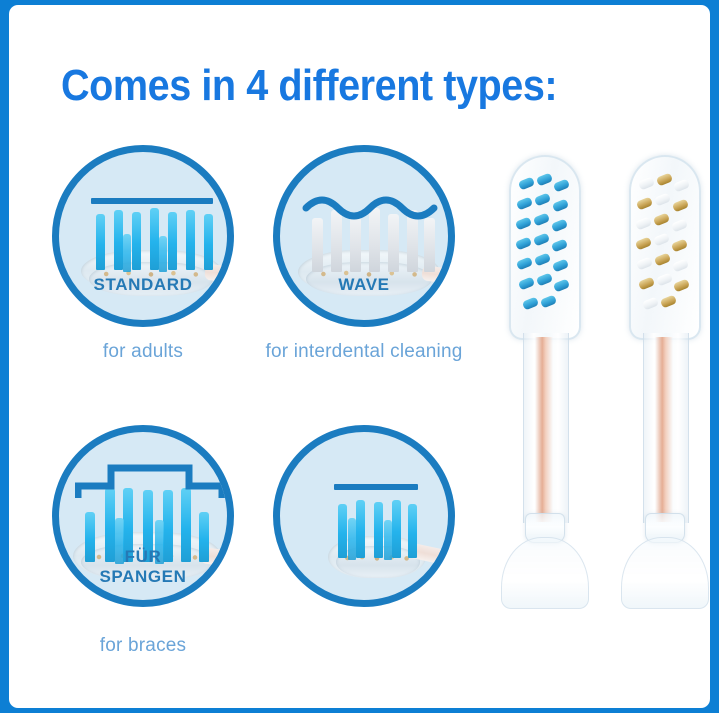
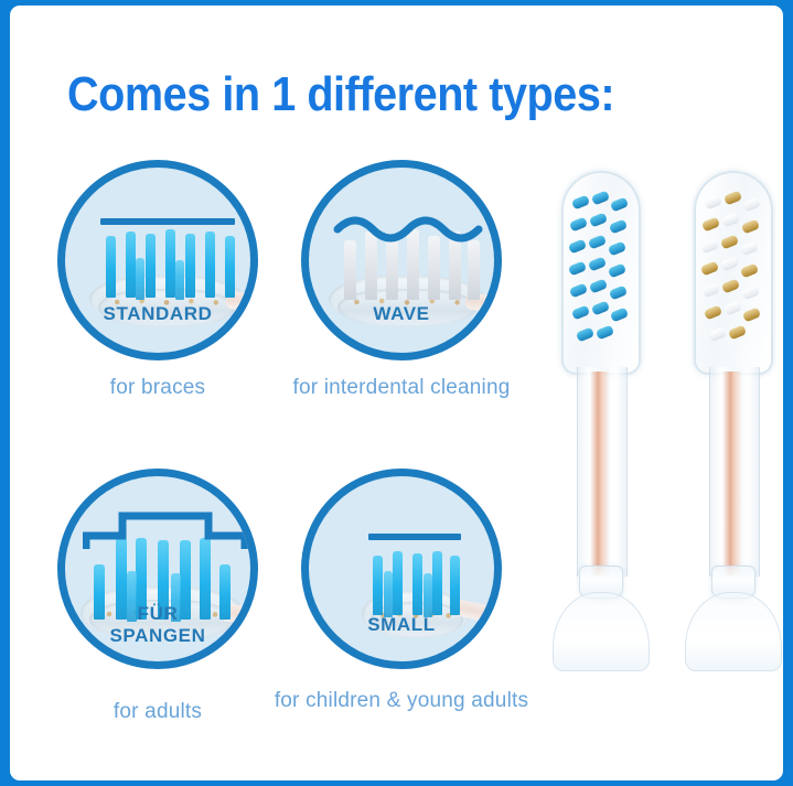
- Comes in 4 different types:
+ Comes in 1 different types:
  STANDARD
- for adults
+ for braces
  WAVE
  for interdental cleaning
  FÜR
  SPANGEN
- for braces
+ for adults
+ SMALL
+ for children & young adults
